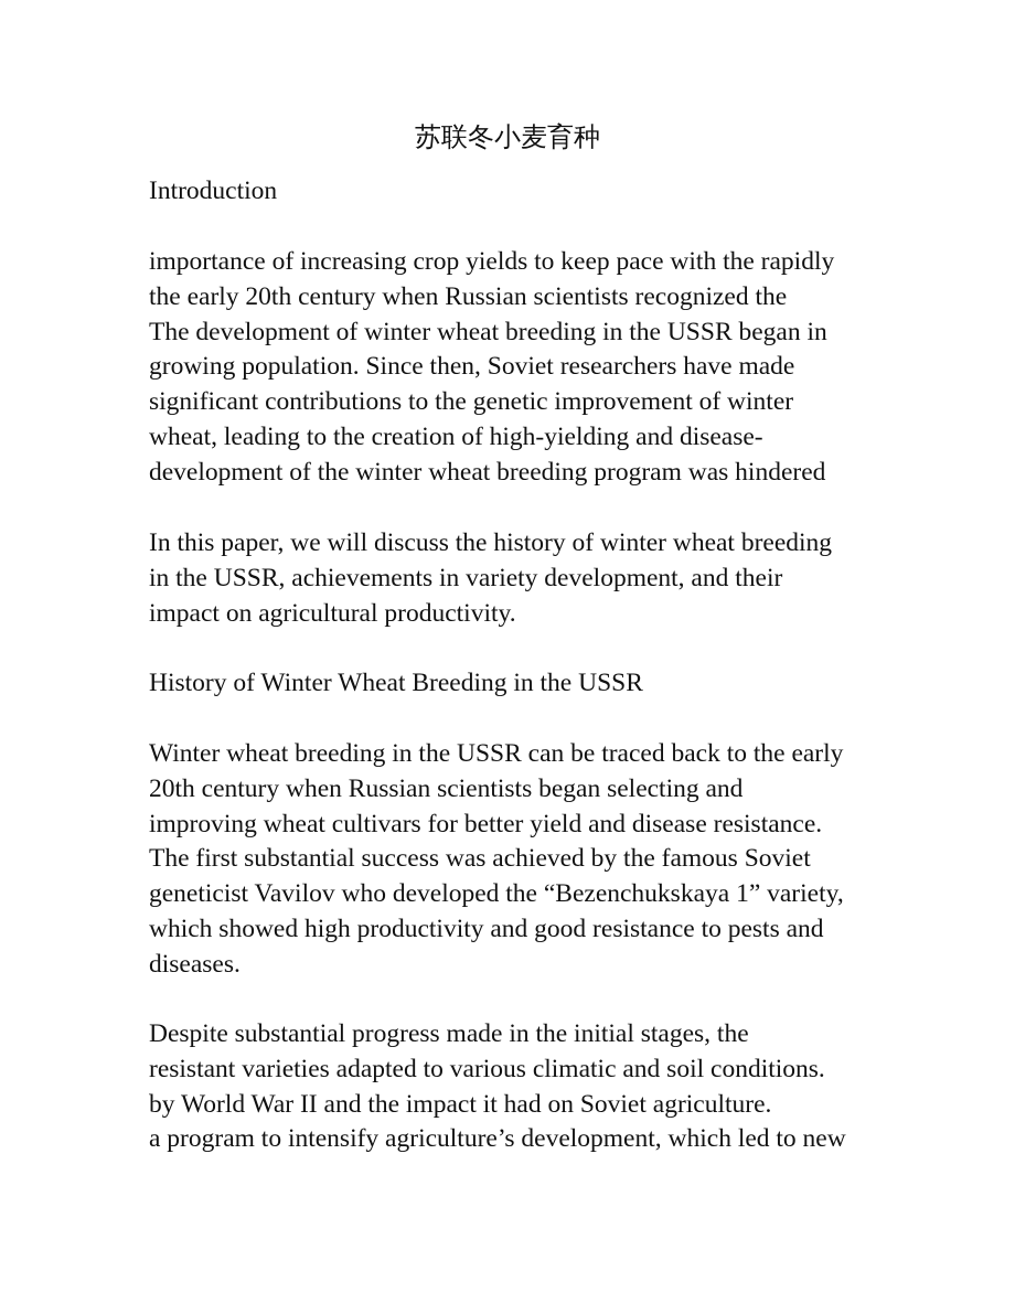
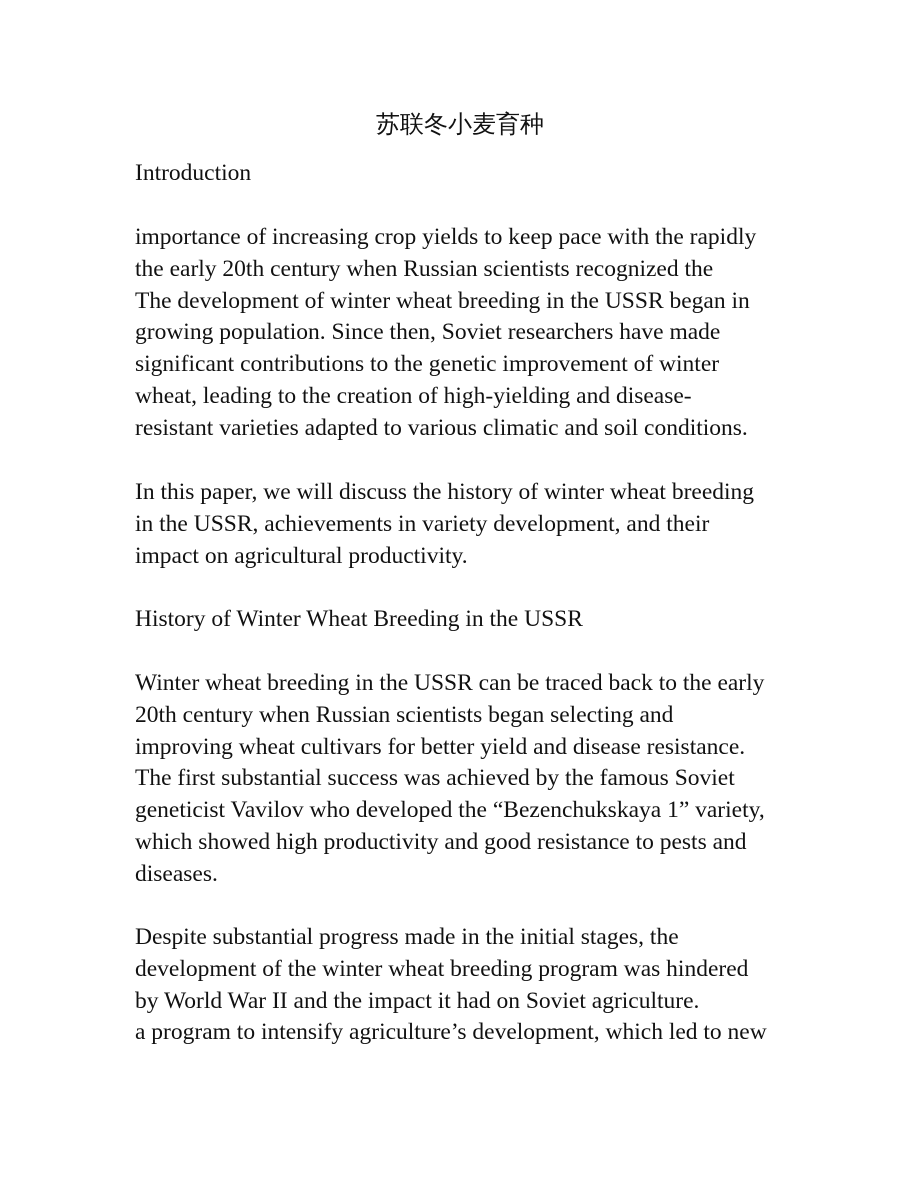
  苏联冬小麦育种
  Introduction
  importance of increasing crop yields to keep pace with the rapidly
  the early 20th century when Russian scientists recognized the
  The development of winter wheat breeding in the USSR began in
  growing population. Since then, Soviet researchers have made
  significant contributions to the genetic improvement of winter
  wheat, leading to the creation of high-yielding and disease-
- development of the winter wheat breeding program was hindered
+ resistant varieties adapted to various climatic and soil conditions.
  In this paper, we will discuss the history of winter wheat breeding
  in the USSR, achievements in variety development, and their
  impact on agricultural productivity.
  History of Winter Wheat Breeding in the USSR
  Winter wheat breeding in the USSR can be traced back to the early
  20th century when Russian scientists began selecting and
  improving wheat cultivars for better yield and disease resistance.
  The first substantial success was achieved by the famous Soviet
  geneticist Vavilov who developed the “Bezenchukskaya 1” variety,
  which showed high productivity and good resistance to pests and
  diseases.
  Despite substantial progress made in the initial stages, the
- resistant varieties adapted to various climatic and soil conditions.
+ development of the winter wheat breeding program was hindered
  by World War II and the impact it had on Soviet agriculture.
  a program to intensify agriculture’s development, which led to new
